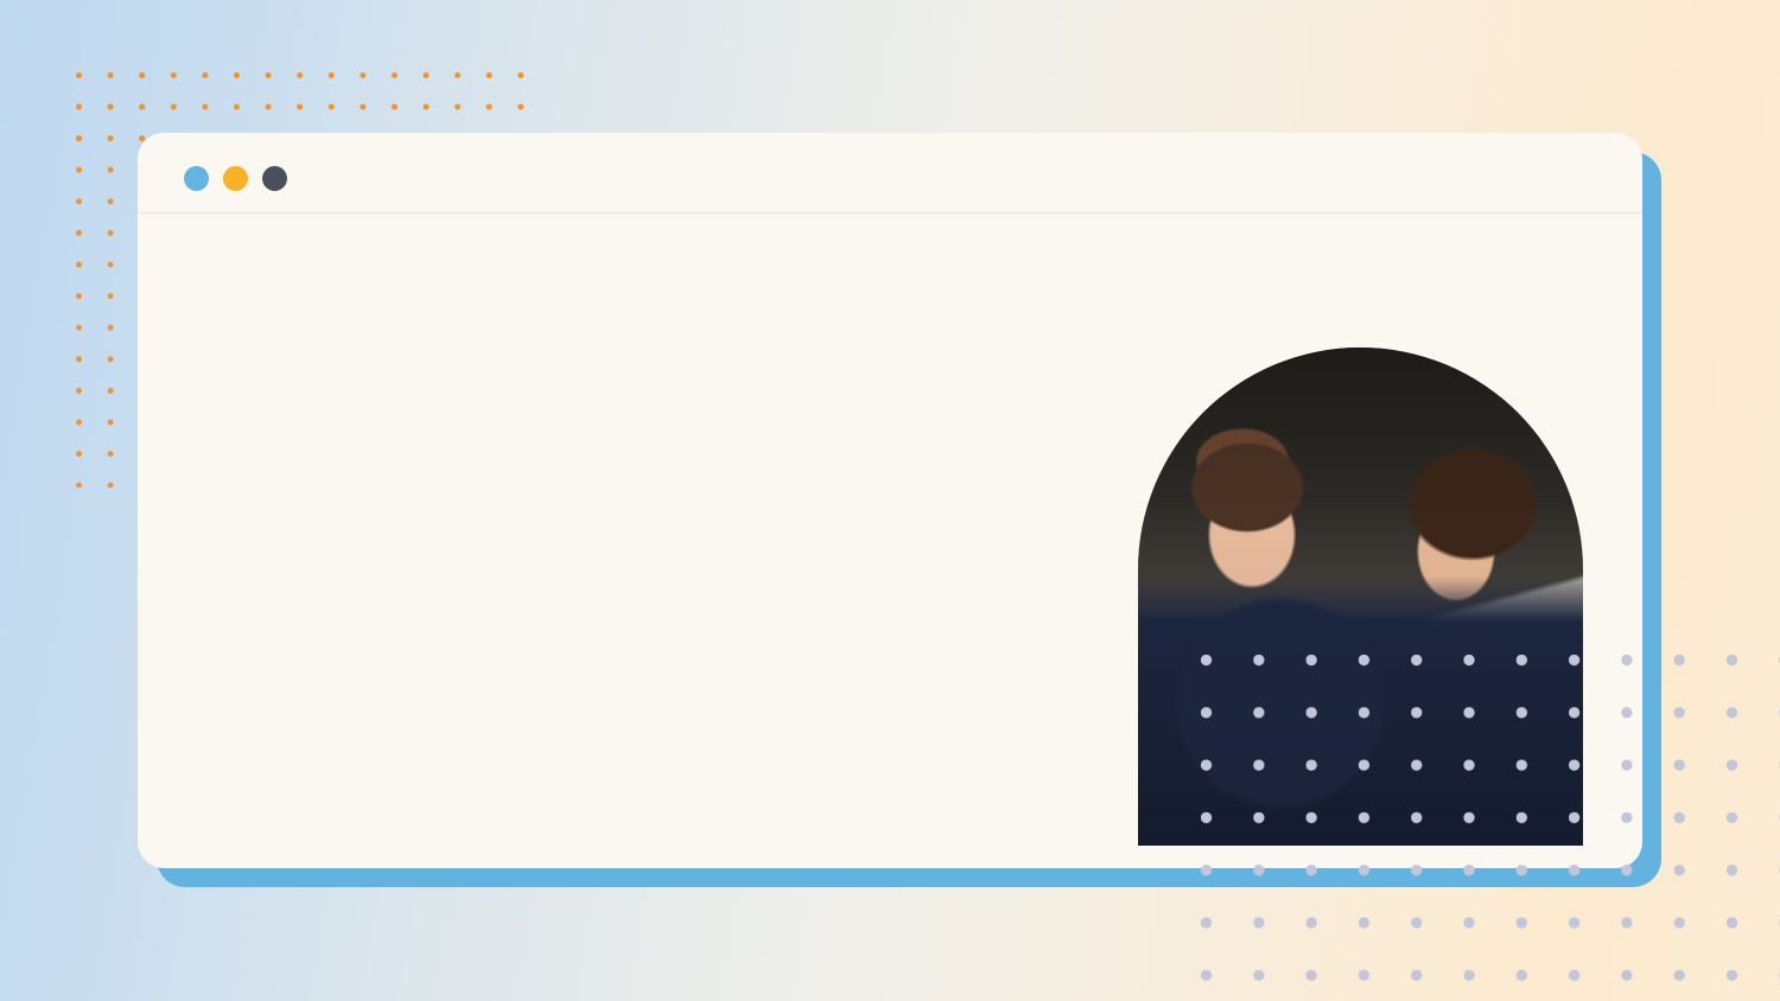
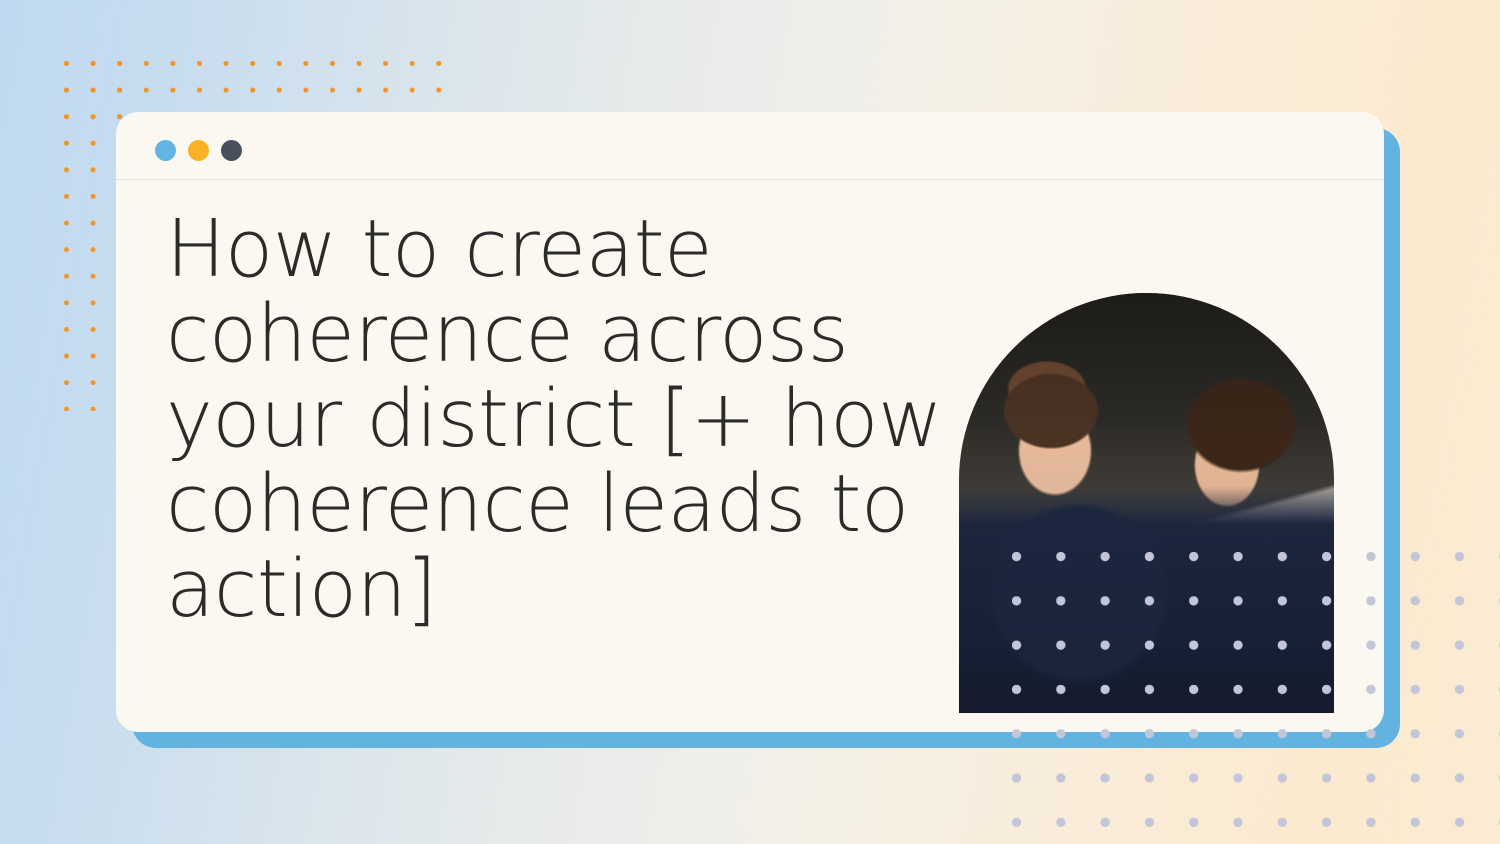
+ How to create coherence across your district [+ how coherence leads to action]
